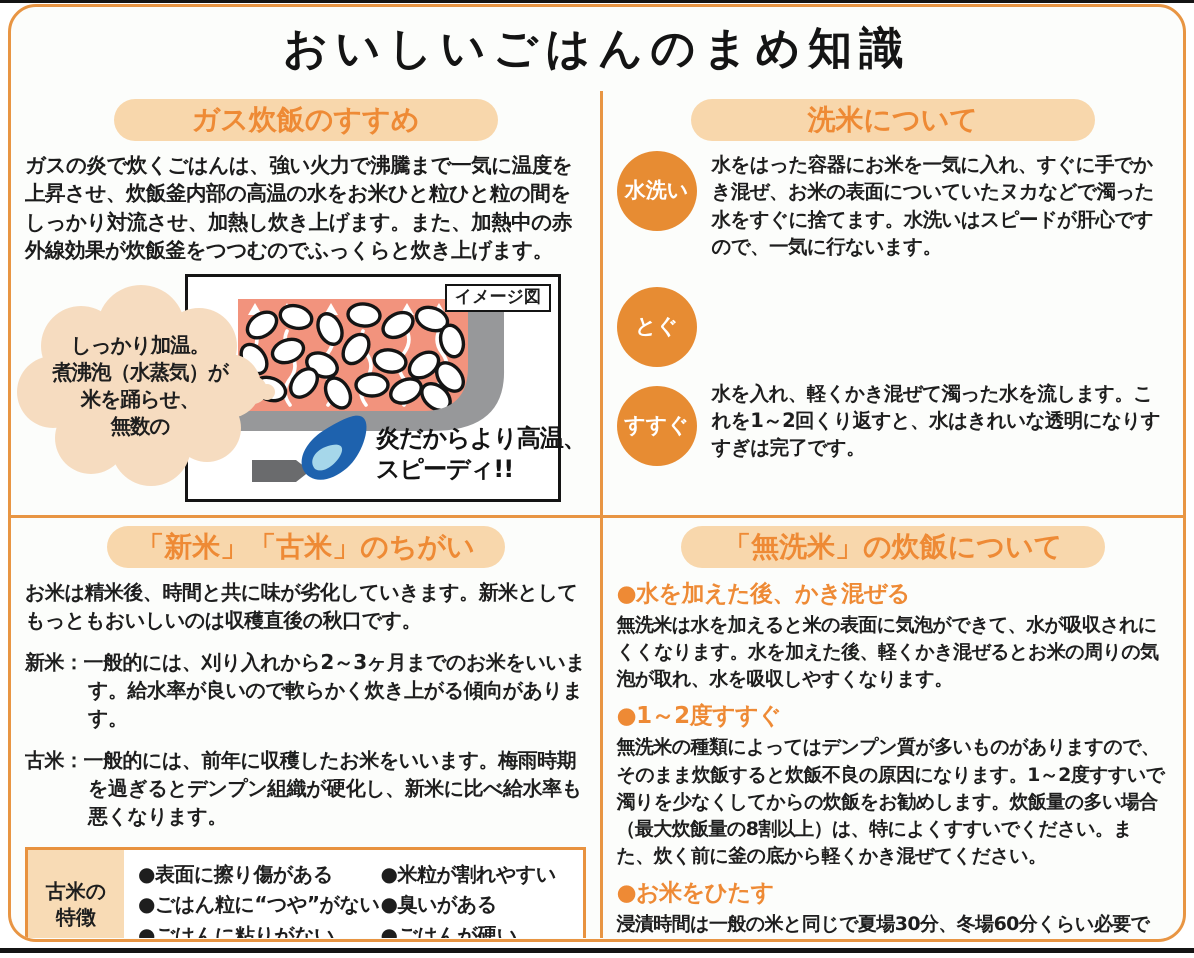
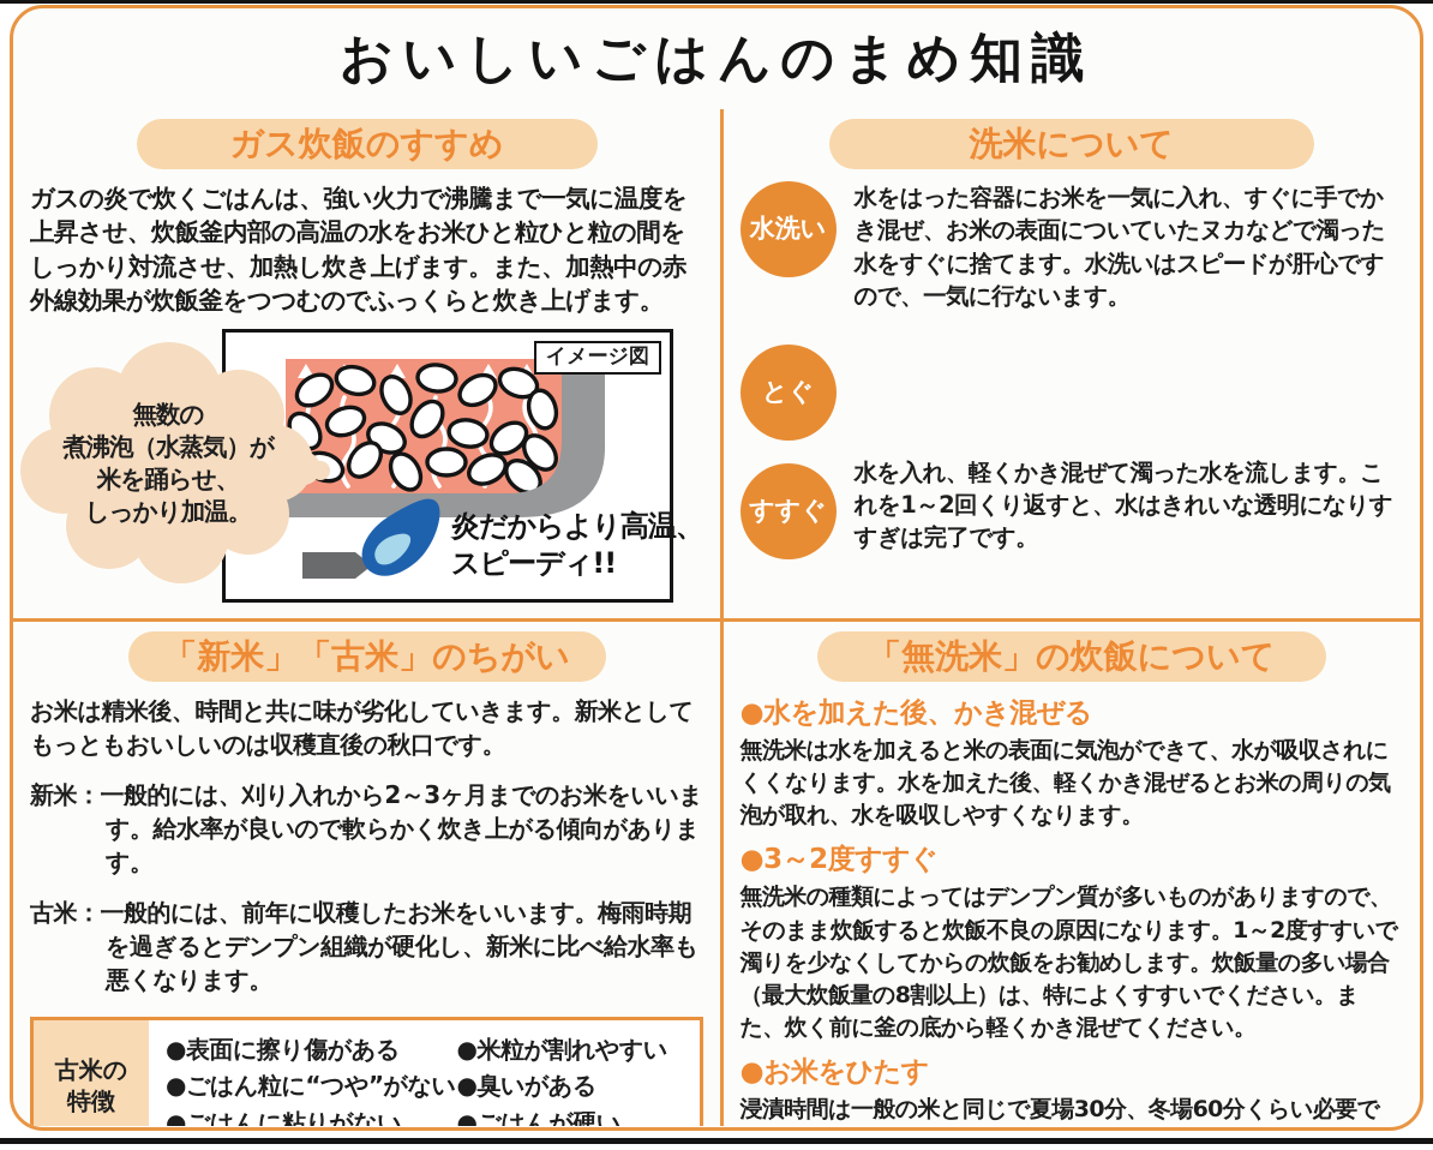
  おいしいごはんのまめ知識
  ガス炊飯のすすめ
  ガスの炎で炊くごはんは、強い火力で沸騰まで一気に温度を上昇させ、炊飯釜内部の高温の水をお米ひと粒ひと粒の間をしっかり対流させ、加熱し炊き上げます。また、加熱中の赤外線効果が炊飯釜をつつむのでふっくらと炊き上げます。
  イメージ図
  炎だからより高温、
  スピーディ!!
- しっかり加温。
+ 無数の
  煮沸泡（水蒸気）が
  米を踊らせ、
- 無数の
+ しっかり加温。
  洗米について
  水洗い
  水をはった容器にお米を一気に入れ、すぐに手でかき混ぜ、お米の表面についていたヌカなどで濁った水をすぐに捨てます。水洗いはスピードが肝心ですので、一気に行ないます。
  とぐ
  すすぐ
  水を入れ、軽くかき混ぜて濁った水を流します。これを1～2回くり返すと、水はきれいな透明になりすすぎは完了です。
  「新米」「古米」のちがい
  お米は精米後、時間と共に味が劣化していきます。新米としてもっともおいしいのは収穫直後の秋口です。
  新米：一般的には、刈り入れから2～3ヶ月までのお米をいいます。給水率が良いので軟らかく炊き上がる傾向があります。
  古米：一般的には、前年に収穫したお米をいいます。梅雨時期を過ぎるとデンプン組織が硬化し、新米に比べ給水率も悪くなります。
  古米の
  特徴
  ●表面に擦り傷がある
  ●ごはん粒に“つや”がない
  ●ごはんに粘りがない
  ●米粒が割れやすい
  ●臭いがある
  ●ごはんが硬い
  「無洗米」の炊飯について
  ●水を加えた後、かき混ぜる
  無洗米は水を加えると米の表面に気泡ができて、水が吸収されにくくなります。水を加えた後、軽くかき混ぜるとお米の周りの気泡が取れ、水を吸収しやすくなります。
- ●1～2度すすぐ
+ ●3～2度すすぐ
  無洗米の種類によってはデンプン質が多いものがありますので、そのまま炊飯すると炊飯不良の原因になります。1～2度すすいで濁りを少なくしてからの炊飯をお勧めします。炊飯量の多い場合（最大炊飯量の8割以上）は、特によくすすいでください。また、炊く前に釜の底から軽くかき混ぜてください。
  ●お米をひたす
  浸漬時間は一般の米と同じで夏場30分、冬場60分くらい必要で
